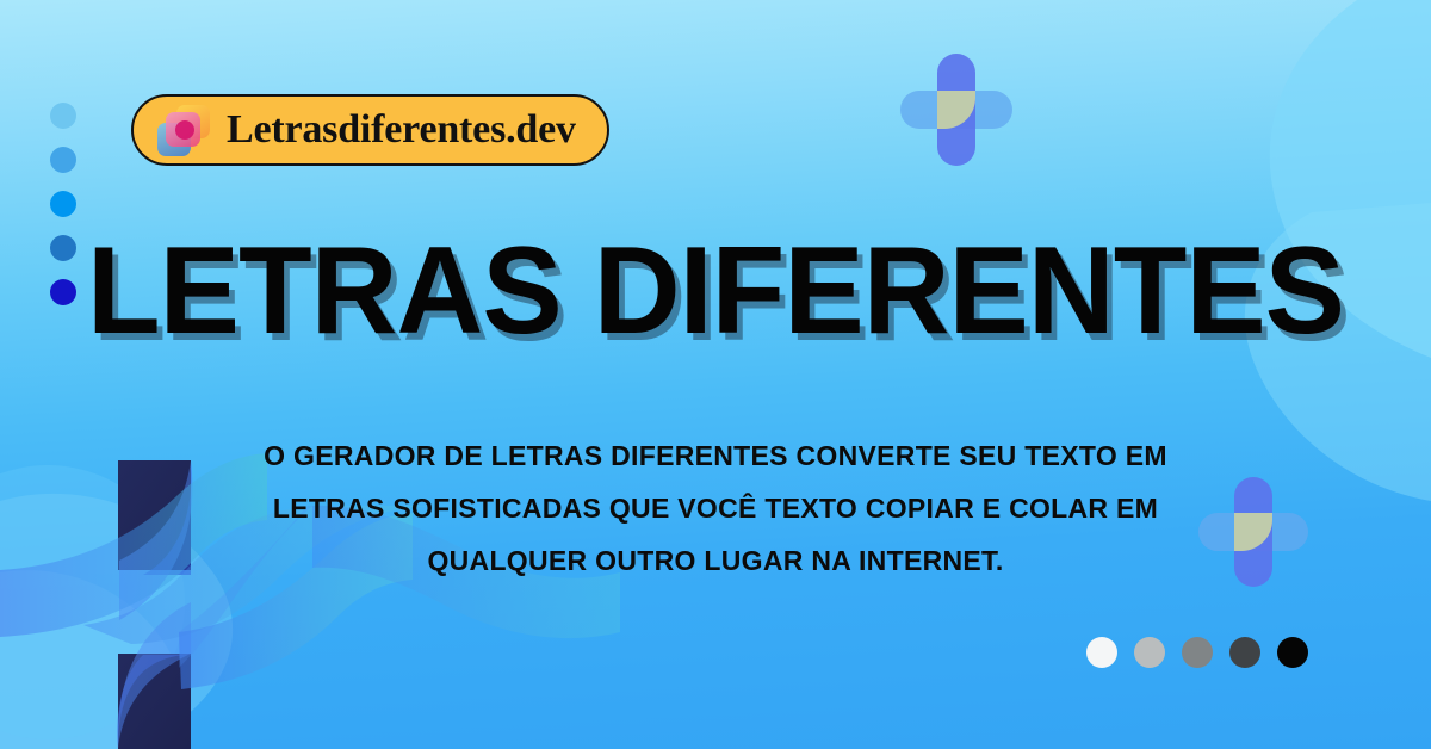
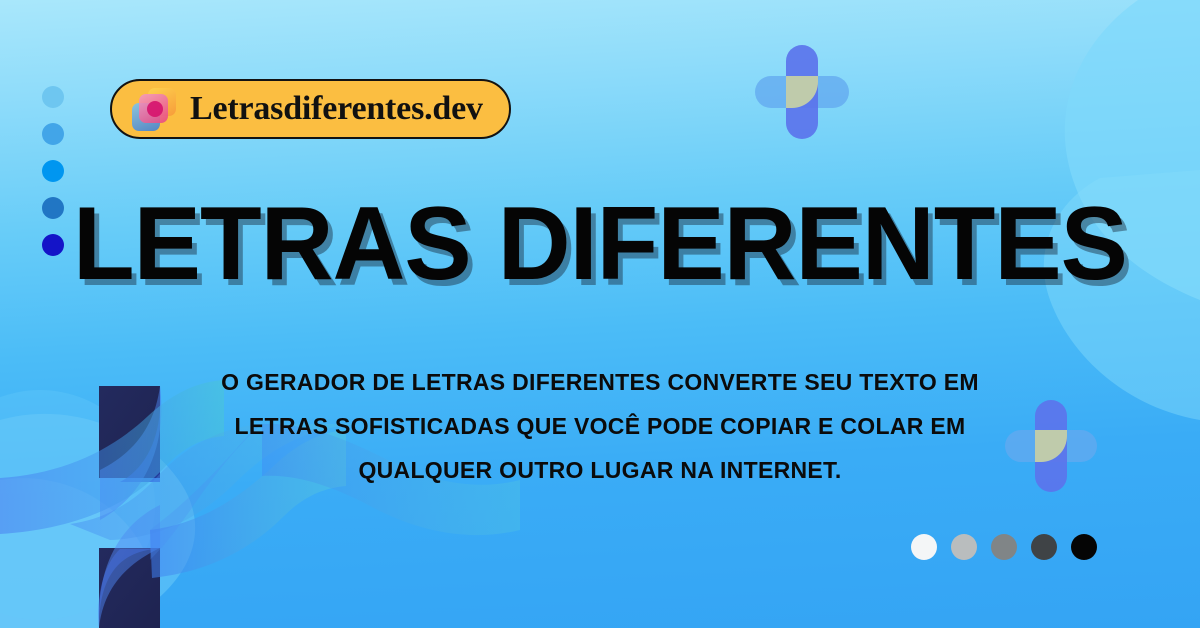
  Letrasdiferentes.dev
  LETRAS DIFERENTES
- O GERADOR DE LETRAS DIFERENTES CONVERTE SEU TEXTO EM LETRAS SOFISTICADAS QUE VOCÊ TEXTO COPIAR E COLAR EM QUALQUER OUTRO LUGAR NA INTERNET.
+ O GERADOR DE LETRAS DIFERENTES CONVERTE SEU TEXTO EM LETRAS SOFISTICADAS QUE VOCÊ PODE COPIAR E COLAR EM QUALQUER OUTRO LUGAR NA INTERNET.
